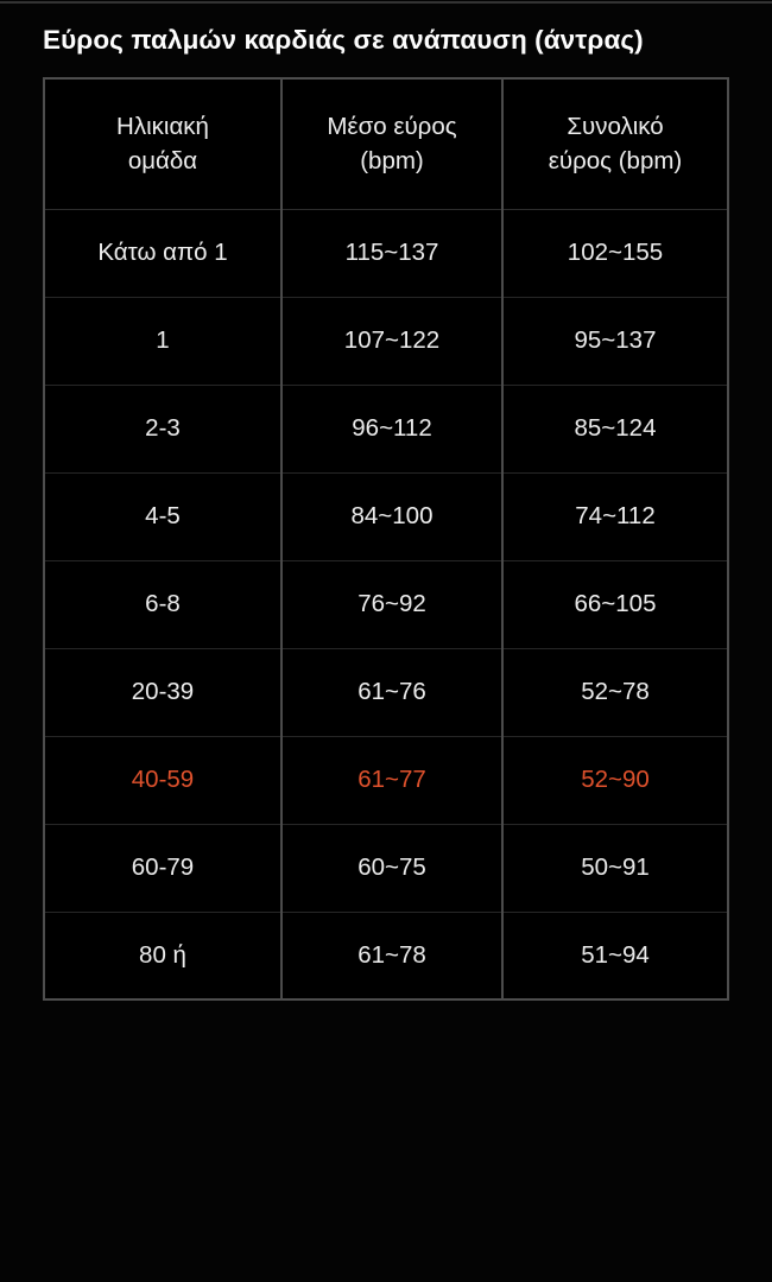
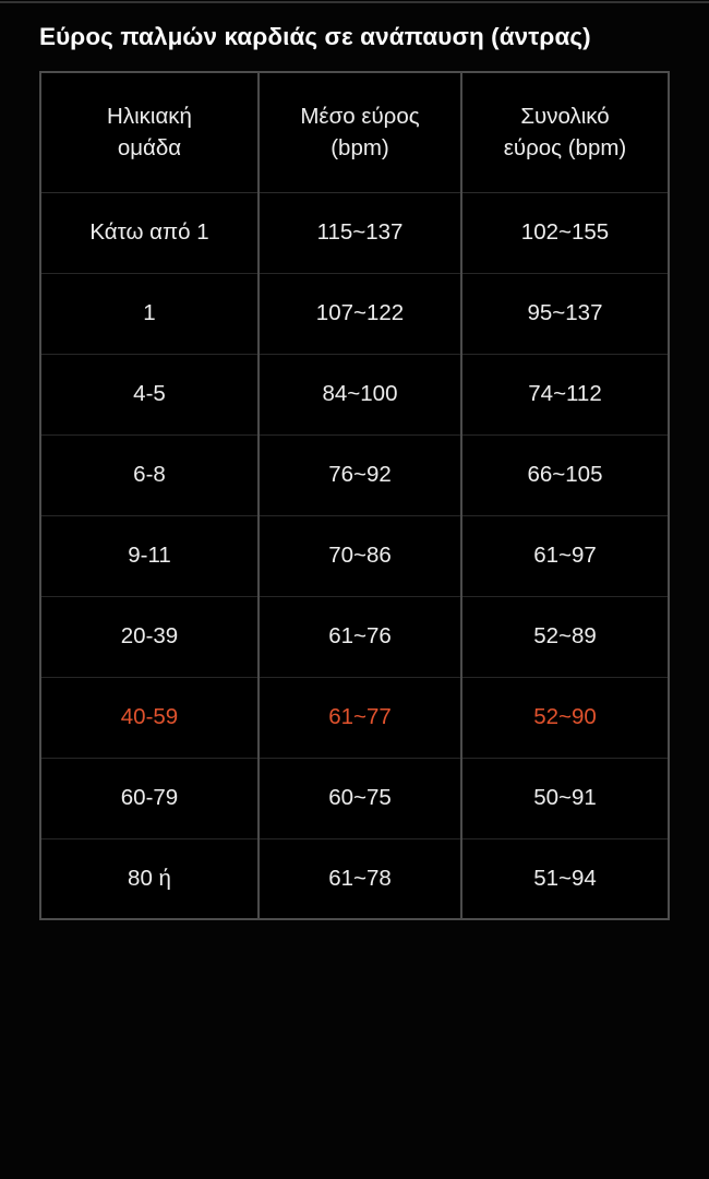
  Εύρος παλμών καρδιάς σε ανάπαυση (άντρας)
  Ηλικιακή ομάδα	Μέσο εύρος (bpm)	Συνολικό εύρος (bpm)
  Κάτω από 1	115~137	102~155
  1	107~122	95~137
- 2-3	96~112	85~124
  4-5	84~100	74~112
  6-8	76~92	66~105
+ 9-11	70~86	61~97
- 20-39	61~76	52~78
+ 20-39	61~76	52~89
  40-59	61~77	52~90
  60-79	60~75	50~91
  80 ή	61~78	51~94
